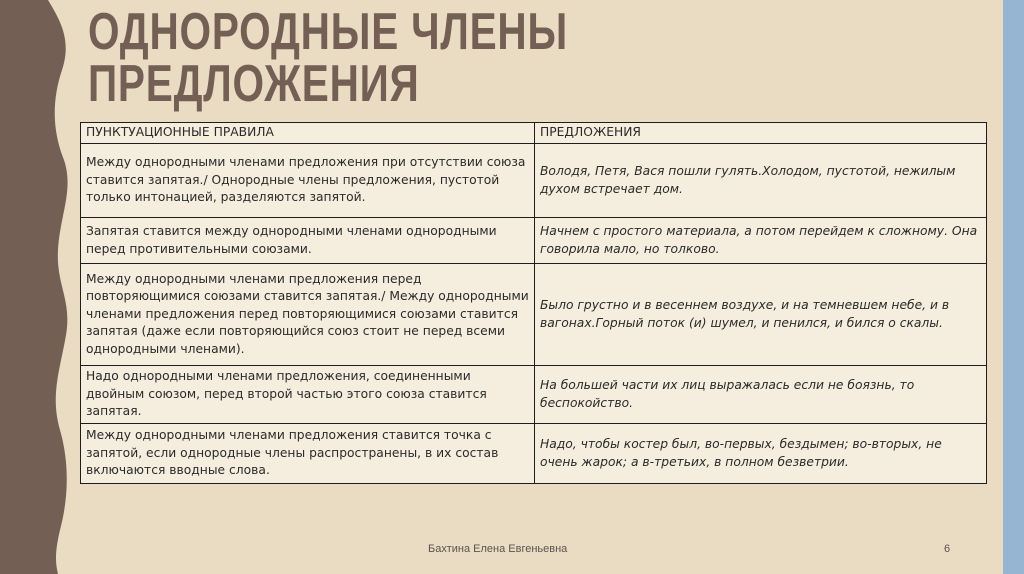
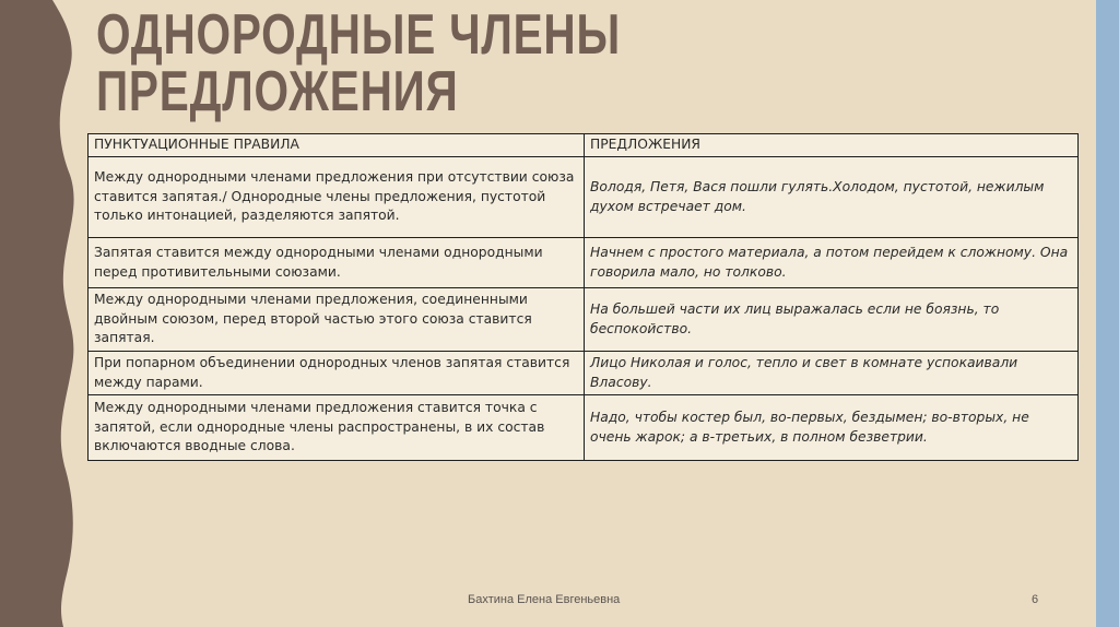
  ОДНОРОДНЫЕ ЧЛЕНЫ
  ПРЕДЛОЖЕНИЯ
  ПУНКТУАЦИОННЫЕ ПРАВИЛА	ПРЕДЛОЖЕНИЯ
  Между однородными членами предложения при отсутствии союза ставится запятая./ Однородные члены предложения, пустотой только интонацией, разделяются запятой.	Володя, Петя, Вася пошли гулять.Холодом, пустотой, нежилым духом встречает дом.
  Запятая ставится между однородными членами однородными перед противительными союзами.	Начнем с простого материала, а потом перейдем к сложному. Она говорила мало, но толково.
- Между однородными членами предложения перед повторяющимися союзами ставится запятая./ Между однородными членами предложения перед повторяющимися союзами ставится запятая (даже если повторяющийся союз стоит не перед всеми однородными членами).	Было грустно и в весеннем воздухе, и на темневшем небе, и в вагонах.Горный поток (и) шумел, и пенился, и бился о скалы.
- Надо однородными членами предложения, соединенными двойным союзом, перед второй частью этого союза ставится запятая.	На большей части их лиц выражалась если не боязнь, то беспокойство.
+ Между однородными членами предложения, соединенными двойным союзом, перед второй частью этого союза ставится запятая.	На большей части их лиц выражалась если не боязнь, то беспокойство.
+ При попарном объединении однородных членов запятая ставится между парами.	Лицо Николая и голос, тепло и свет в комнате успокаивали Власову.
  Между однородными членами предложения ставится точка с запятой, если однородные члены распространены, в их состав включаются вводные слова.	Надо, чтобы костер был, во-первых, бездымен; во-вторых, не очень жарок; а в-третьих, в полном безветрии.
  Бахтина Елена Евгеньевна
  6
